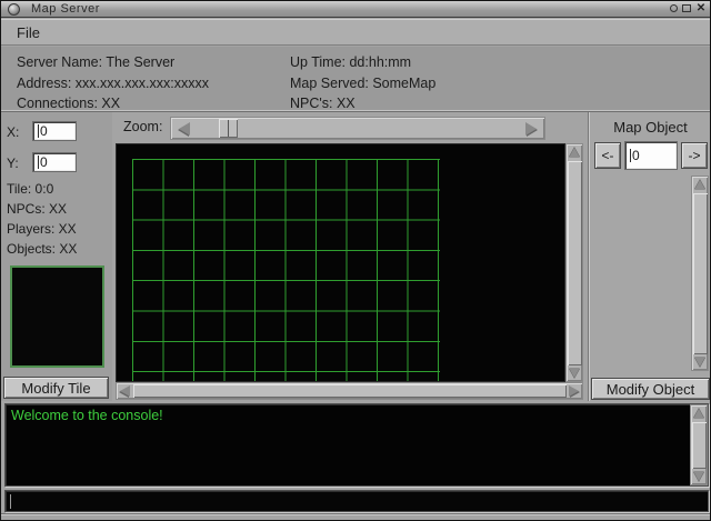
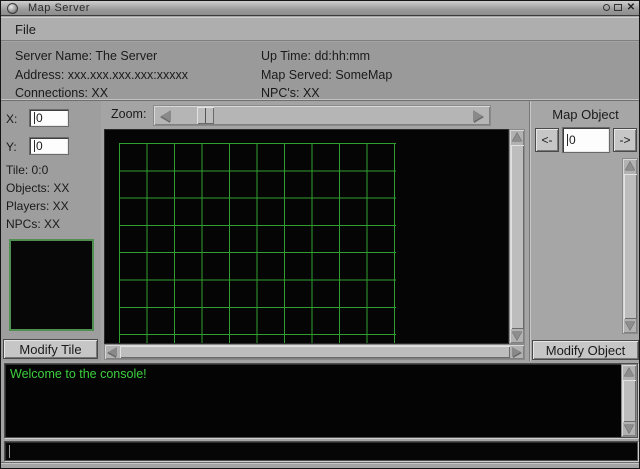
  Map Server
  ✕
  File
  Server Name: The Server
  Address: xxx.xxx.xxx.xxx:xxxxx
  Connections: XX
  Up Time: dd:hh:mm
  Map Served: SomeMap
  NPC's: XX
  X:
  0
  Y:
  0
  Tile: 0:0
- NPCs: XX
+ Objects: XX
  Players: XX
- Objects: XX
+ NPCs: XX
  Modify Tile
  Zoom:
  Map Object
  <-
  0
  ->
  Modify Object
  Welcome to the console!
